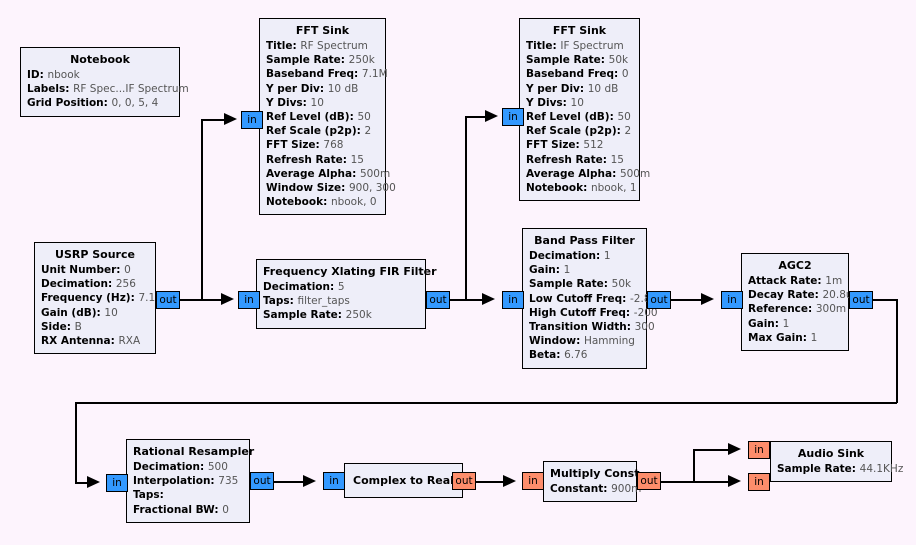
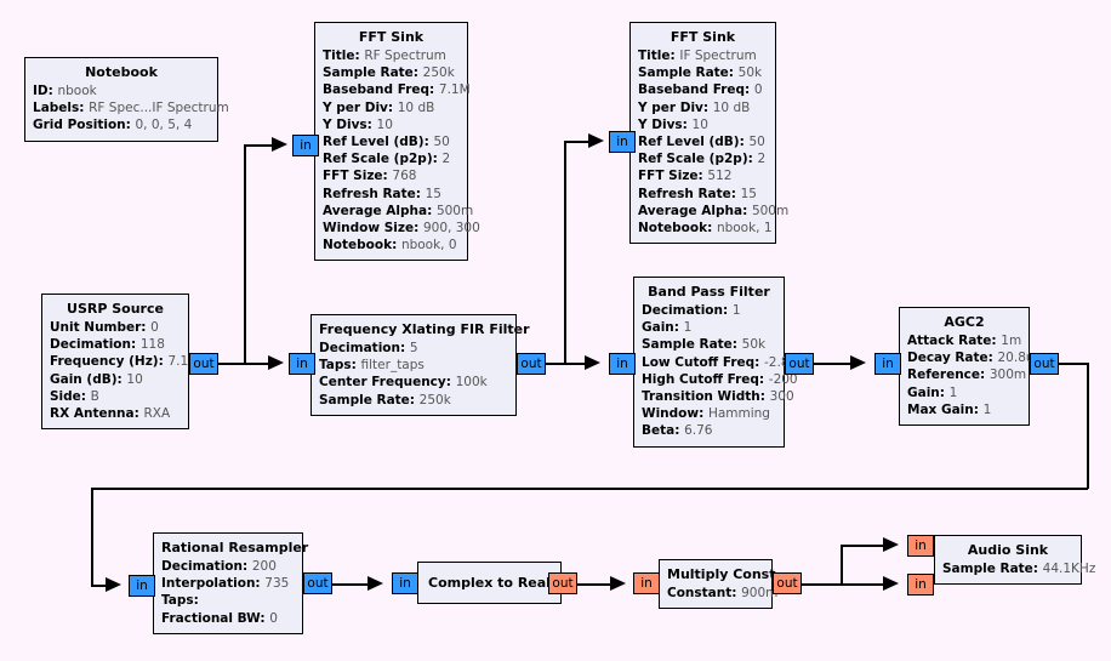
  Notebook
  ID: nbook
  Labels: RF Spec...IF Spectrum
  Grid Position: 0, 0, 5, 4
  FFT Sink
  Title: RF Spectrum
  Sample Rate: 250k
  Baseband Freq: 7.1M
  Y per Div: 10 dB
  Y Divs: 10
  Ref Level (dB): 50
  Ref Scale (p2p): 2
  FFT Size: 768
  Refresh Rate: 15
  Average Alpha: 500m
  Window Size: 900, 300
  Notebook: nbook, 0
  FFT Sink
  Title: IF Spectrum
  Sample Rate: 50k
  Baseband Freq: 0
  Y per Div: 10 dB
  Y Divs: 10
  Ref Level (dB): 50
  Ref Scale (p2p): 2
  FFT Size: 512
  Refresh Rate: 15
  Average Alpha: 500m
  Notebook: nbook, 1
  USRP Source
  Unit Number: 0
- Decimation: 256
+ Decimation: 118
  Frequency (Hz): 7.1
  Gain (dB): 10
  Side: B
  RX Antenna: RXA
  Frequency Xlating FIR Filter
  Decimation: 5
  Taps: filter_taps
+ Center Frequency: 100k
  Sample Rate: 250k
  Band Pass Filter
  Decimation: 1
  Gain: 1
  Sample Rate: 50k
  Low Cutoff Freq: -2.
  High Cutoff Freq: -200
  Transition Width: 300
  Window: Hamming
  Beta: 6.76
  AGC2
  Attack Rate: 1m
  Decay Rate: 20.8
  Reference: 300m
  Gain: 1
  Max Gain: 1
  Rational Resampler
- Decimation: 500
+ Decimation: 200
  Interpolation: 735
  Taps:
  Fractional BW: 0
  Complex to Rea
  Multiply Cons
  Constant: 900
  Audio Sink
  Sample Rate: 44.1KHz
  out
  in
  in
  out
  in
  in
  out
  in
  out
  in
  out
  in
  out
  in
  out
  in
  in
